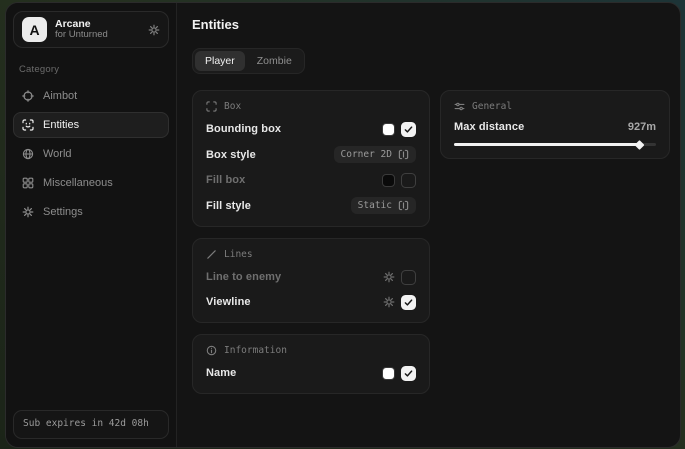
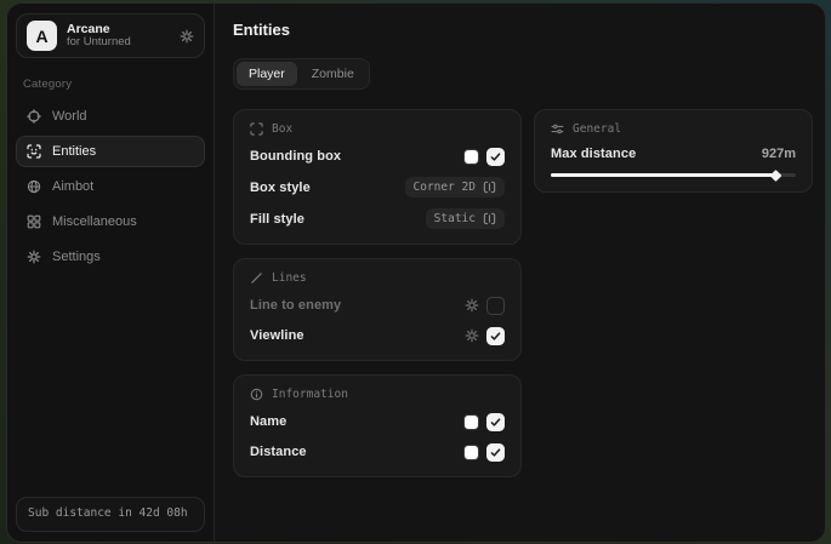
  A
  Arcane
  for Unturned
  Category
- Aimbot
+ World
  Entities
- World
+ Aimbot
  Miscellaneous
  Settings
- Sub expires in 42d 08h
+ Sub distance in 42d 08h
  Entities
  Player
  Zombie
  Box
  Bounding box
  Box style
  Corner 2D
- Fill box
  Fill style
  Static
  Lines
  Line to enemy
  Viewline
  Information
  Name
+ Distance
  General
  Max distance
  927m
